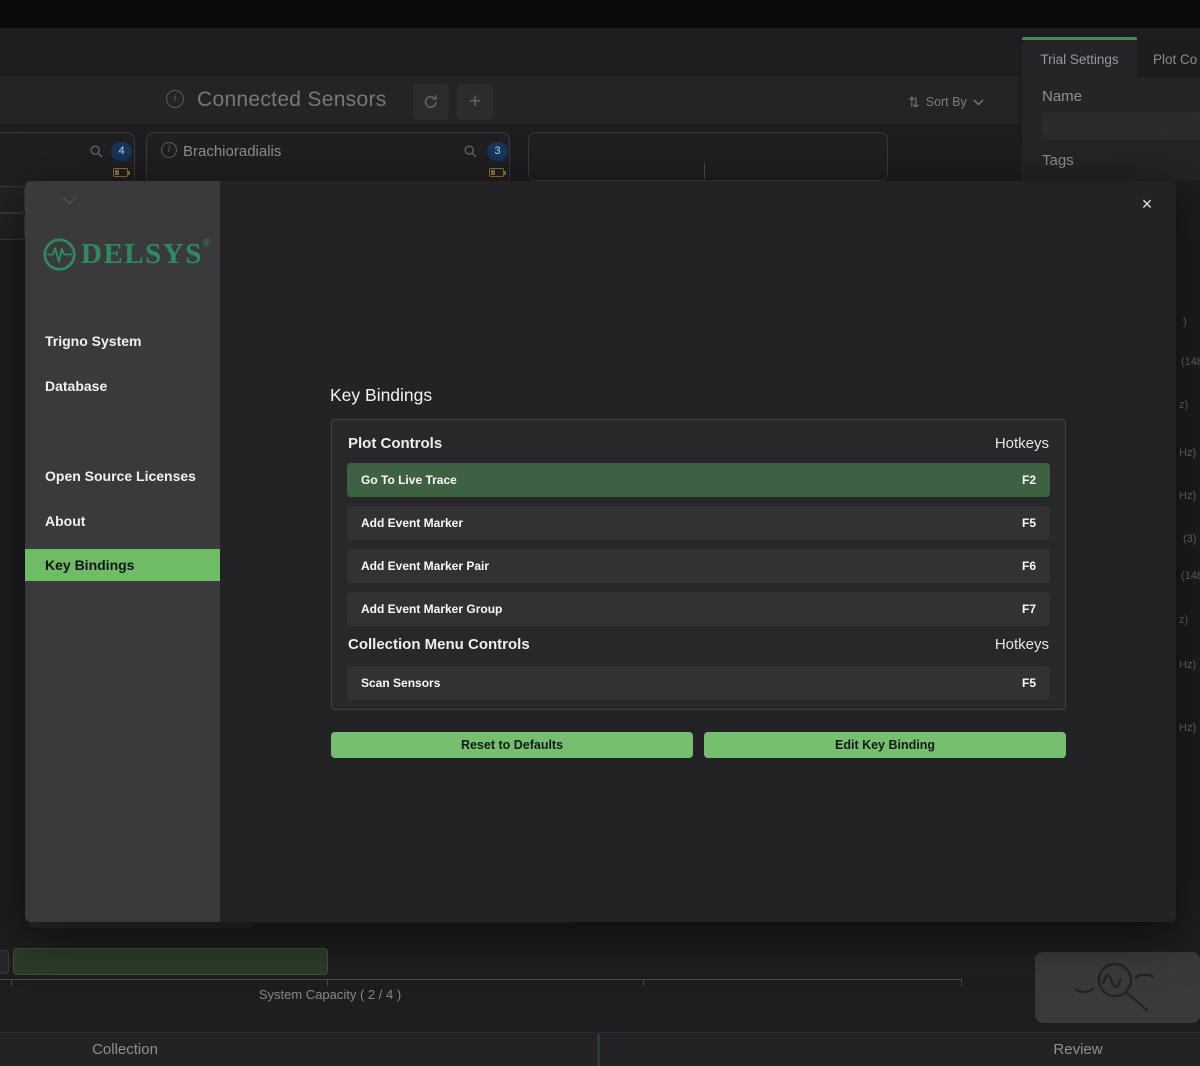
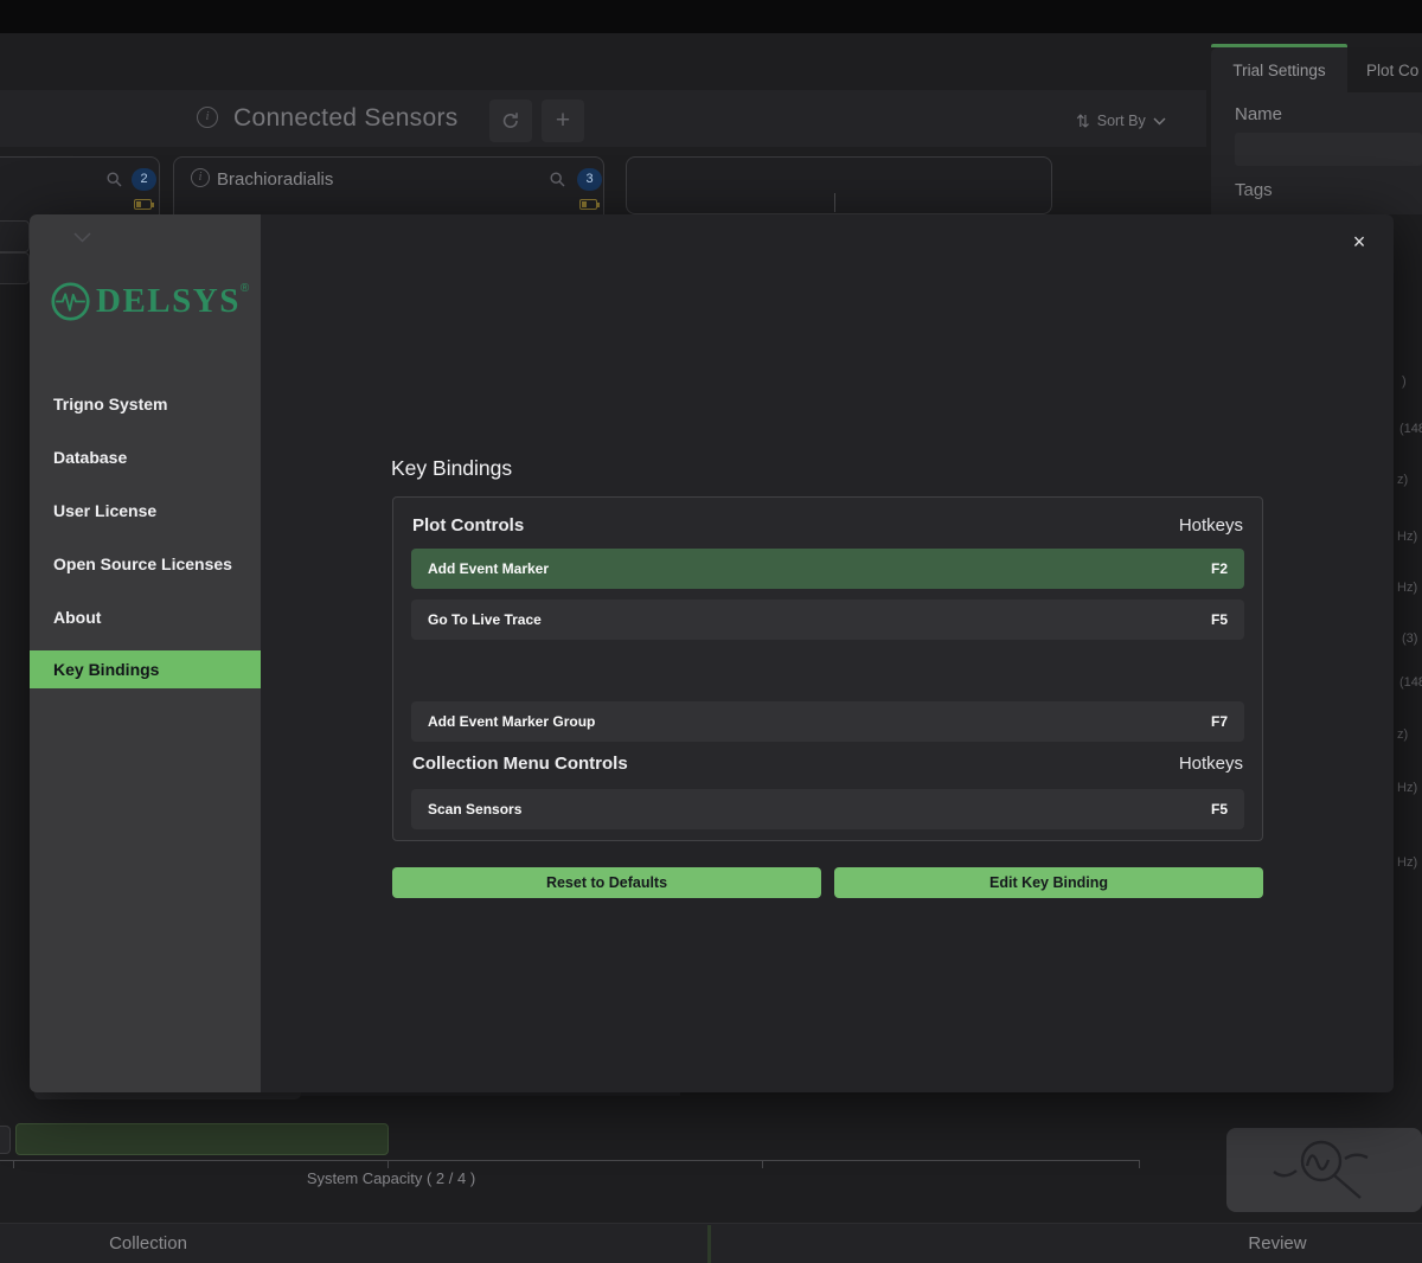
  i
  Connected Sensors
  +
  ⇅
  Sort By
- 4
+ 2
  i
  Brachioradialis
  3
  Trial Settings
  Plot Co
  Name
  Tags
  System Capacity ( 2 / 4 )
  Collection
  Review
  )
  (14
  z)
  Hz)
  Hz)
  (3)
  (14
  z)
  Hz)
  Hz)
  ×
  DELSYS
  ®
  Trigno System
  Database
+ User License
  Open Source Licenses
  About
  Key Bindings
  Key Bindings
  Plot Controls
  Hotkeys
- Go To Live Trace
+ Add Event Marker
  F2
- Add Event Marker
+ Go To Live Trace
  F5
- Add Event Marker Pair
- F6
  Add Event Marker Group
  F7
  Collection Menu Controls
  Hotkeys
  Scan Sensors
  F5
  Reset to Defaults
  Edit Key Binding
